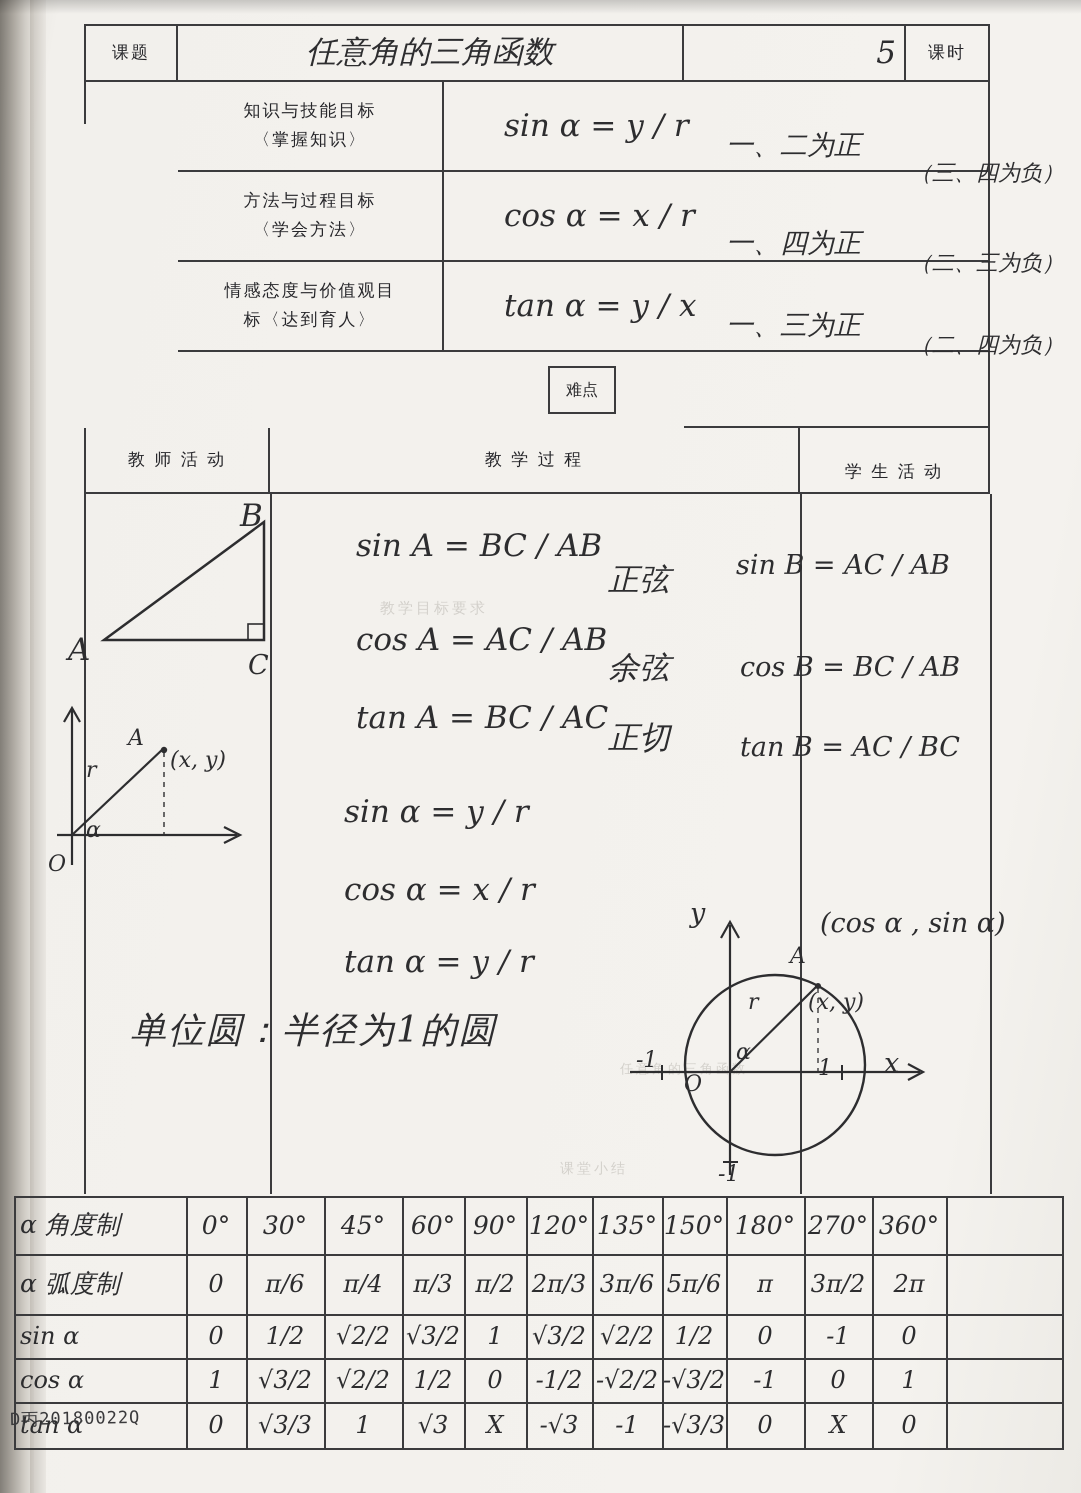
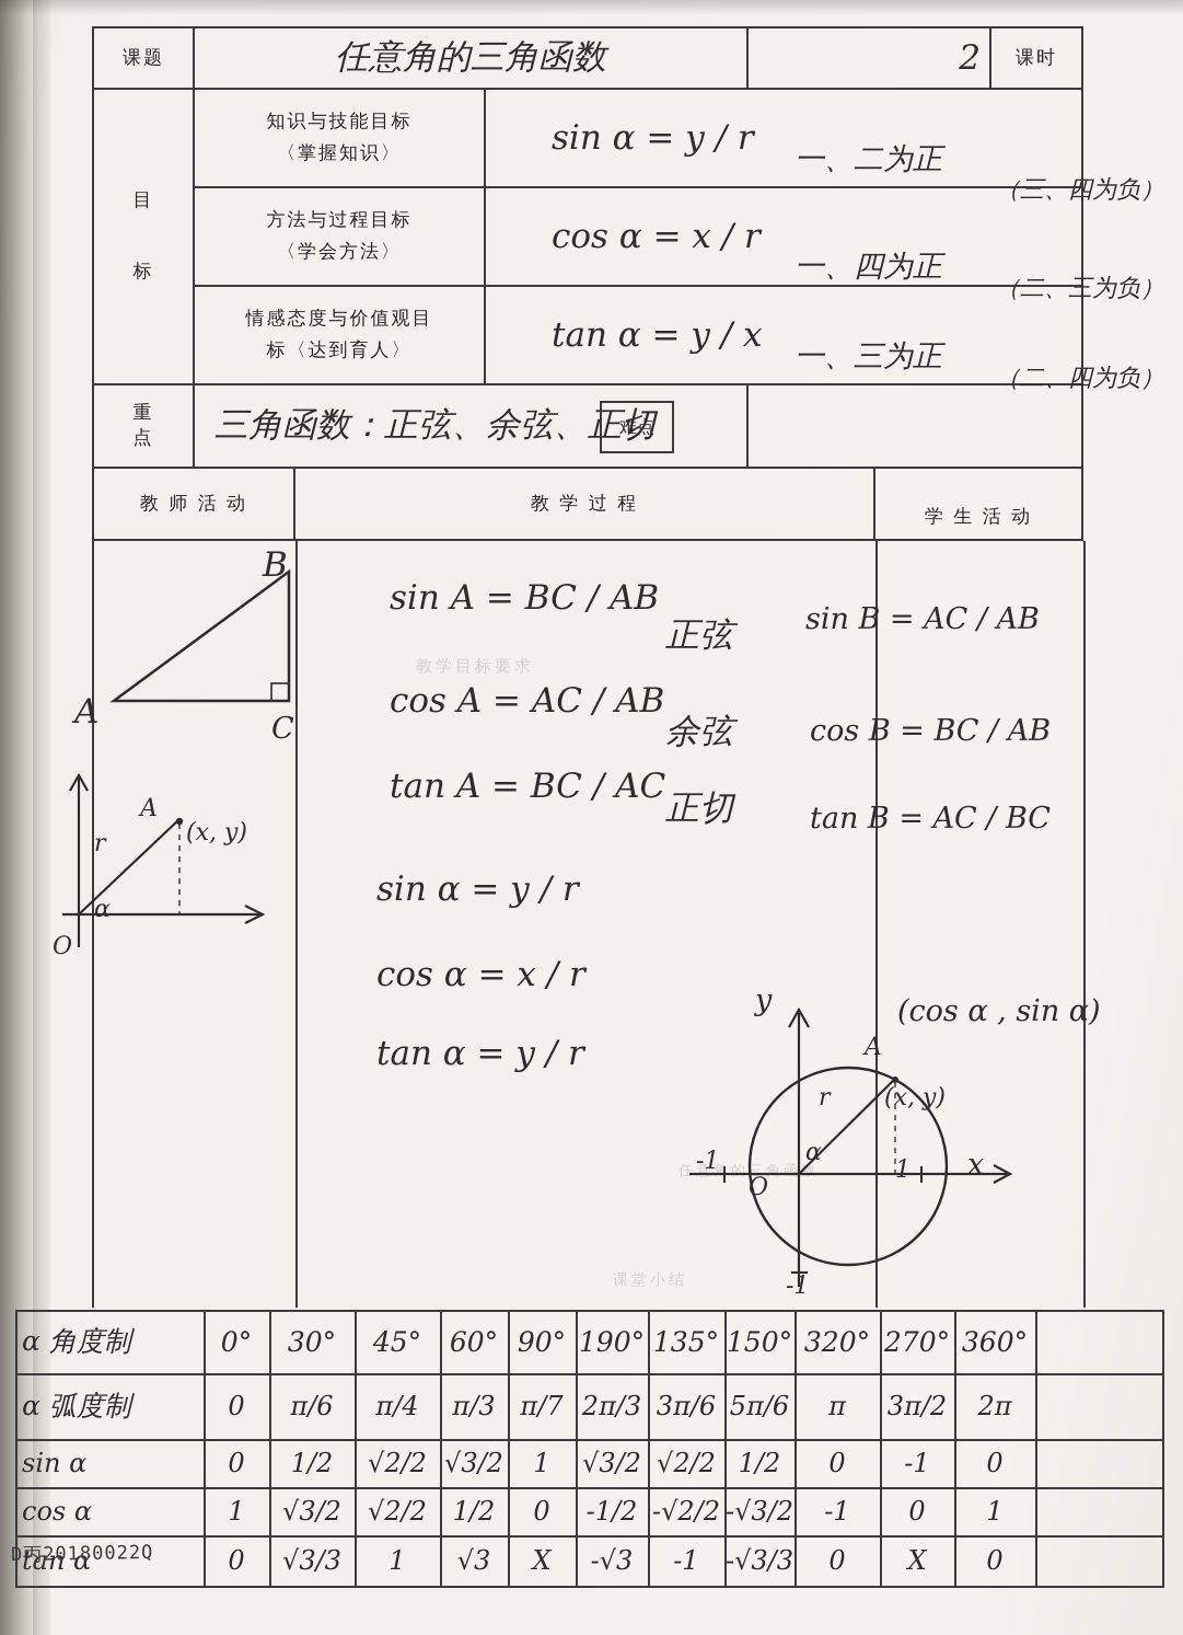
  教学目标要求
  课堂小结
  任意角的三角函数
  课题
  任意角的三角函数
- 5
+ 2
  课时
+ 目
+ 标
  知识与技能目标
  〈掌握知识〉
  sin α = y / r
  方法与过程目标
  〈学会方法〉
  cos α = x / r
  情感态度与价值观目
  标〈达到育人〉
  tan α = y / x
  一、二为正
  （三、四为负）
  一、四为正
  （二、三为负）
  一、三为正
  （二、四为负）
+ 重
+ 点
+ 三角函数：正弦、余弦、正切
  难点
  教 师 活 动
  教 学 过 程
  学 生 活 动
  A
  B
  C
  r
  A
  (x, y)
  α
  O
  sin A = BC / AB
  正弦
  cos A = AC / AB
  余弦
  tan A = BC / AC
  正切
  sin α = y / r
  cos α = x / r
  tan α = y / r
- 单位圆：半径为1的圆
  y
  x
  O
  A
  (x, y)
  (cos α , sin α)
  r
  α
  -1
  1
  -1
  sin B = AC / AB
  cos B = BC / AB
  tan B = AC / BC
  α 角度制
  α 弧度制
  sin α
  cos α
  tan α
  0°
  30°
  45°
  60°
  90°
- 120°
+ 190°
  135°
  150°
- 180°
+ 320°
  270°
  360°
  0
  π/6
  π/4
  π/3
- π/2
+ π/7
  2π/3
  3π/6
  5π/6
  π
  3π/2
  2π
  0
  1/2
  √2/2
  √3/2
  1
  √3/2
  √2/2
  1/2
  0
  -1
  0
  1
  √3/2
  √2/2
  1/2
  0
  -1/2
  -√2/2
  -√3/2
  -1
  0
  1
  0
  √3/3
  1
  √3
  X
  -√3
  -1
  -√3/3
  0
  X
  0
  D丙20180022Q
